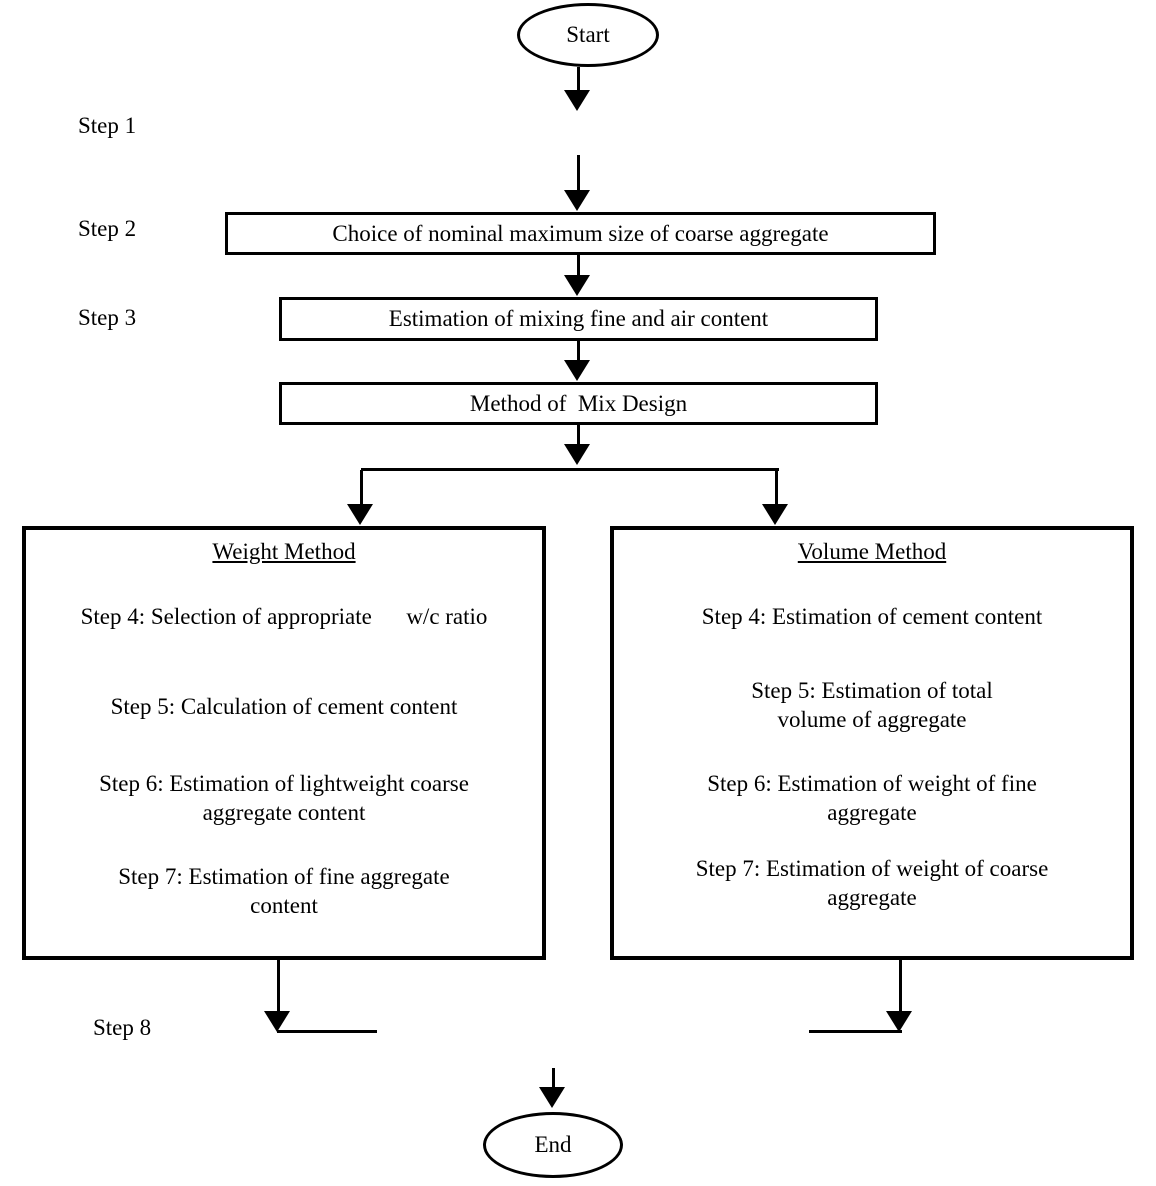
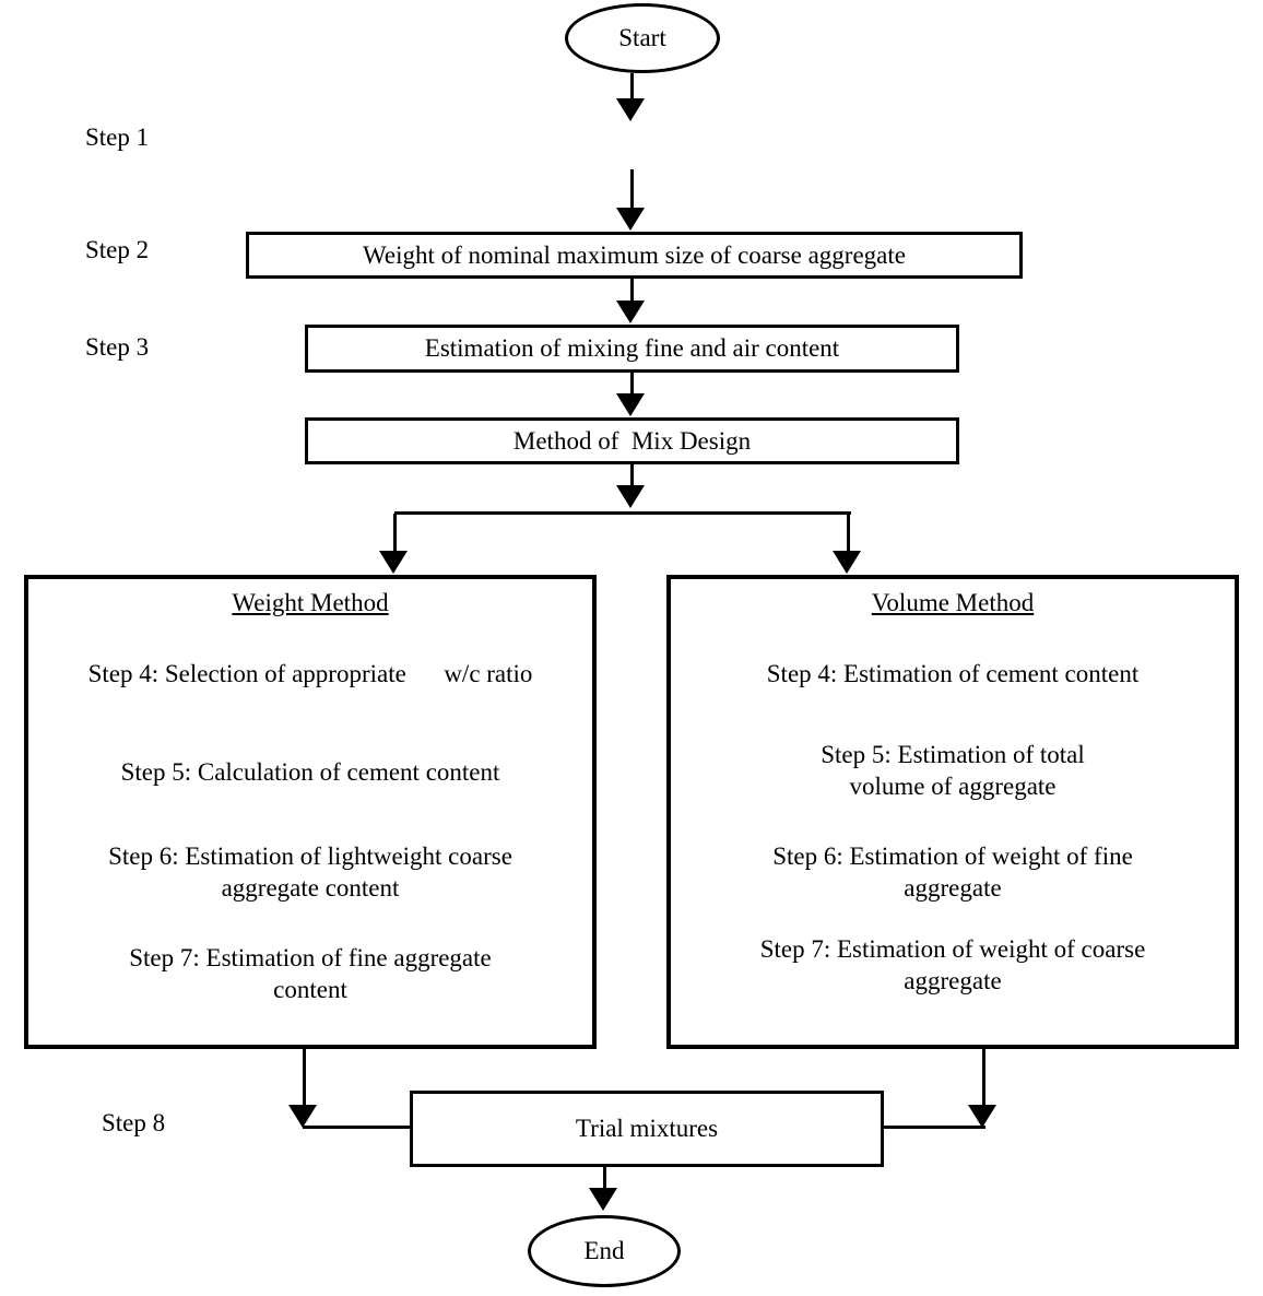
  Step 1
  Step 2
  Step 3
  Step 8
  Start
- Choice of nominal maximum size of coarse aggregate
+ Weight of nominal maximum size of coarse aggregate
  Estimation of mixing fine and air content
  Method of Mix Design
  Weight Method
  Step 4: Selection of appropriate w/c ratio
  Step 5: Calculation of cement content
  Step 6: Estimation of lightweight coarse
  aggregate content
  Step 7: Estimation of fine aggregate
  content
  Volume Method
  Step 4: Estimation of cement content
  Step 5: Estimation of total
  volume of aggregate
  Step 6: Estimation of weight of fine
  aggregate
  Step 7: Estimation of weight of coarse
  aggregate
+ Trial mixtures
  End
